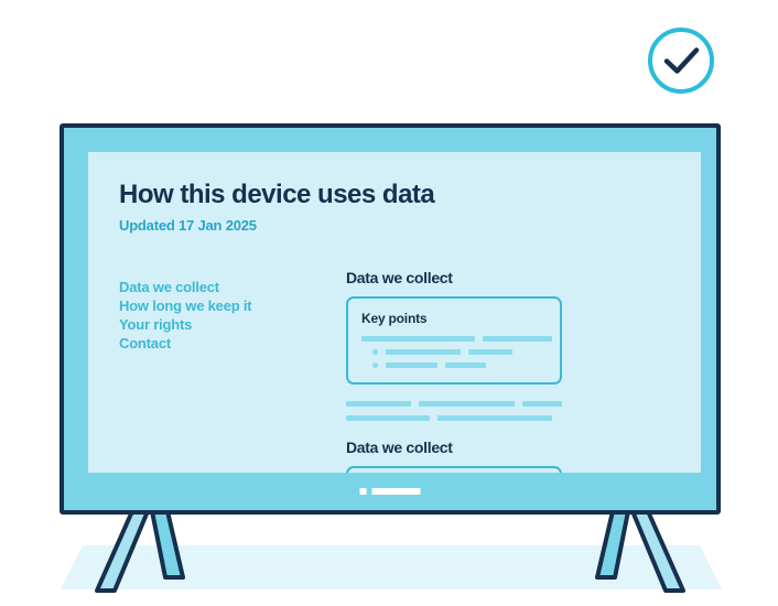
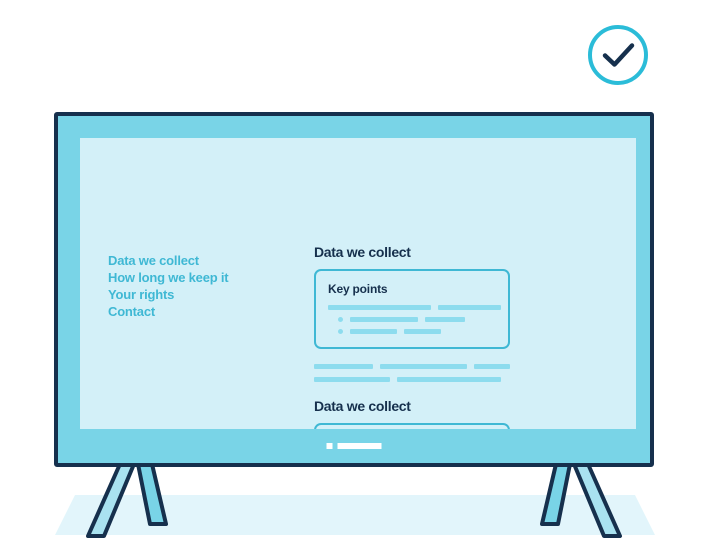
- How this device uses data
- Updated 17 Jan 2025
  Data we collect
  How long we keep it
  Your rights
  Contact
  Data we collect
  Key points
  Data we collect
